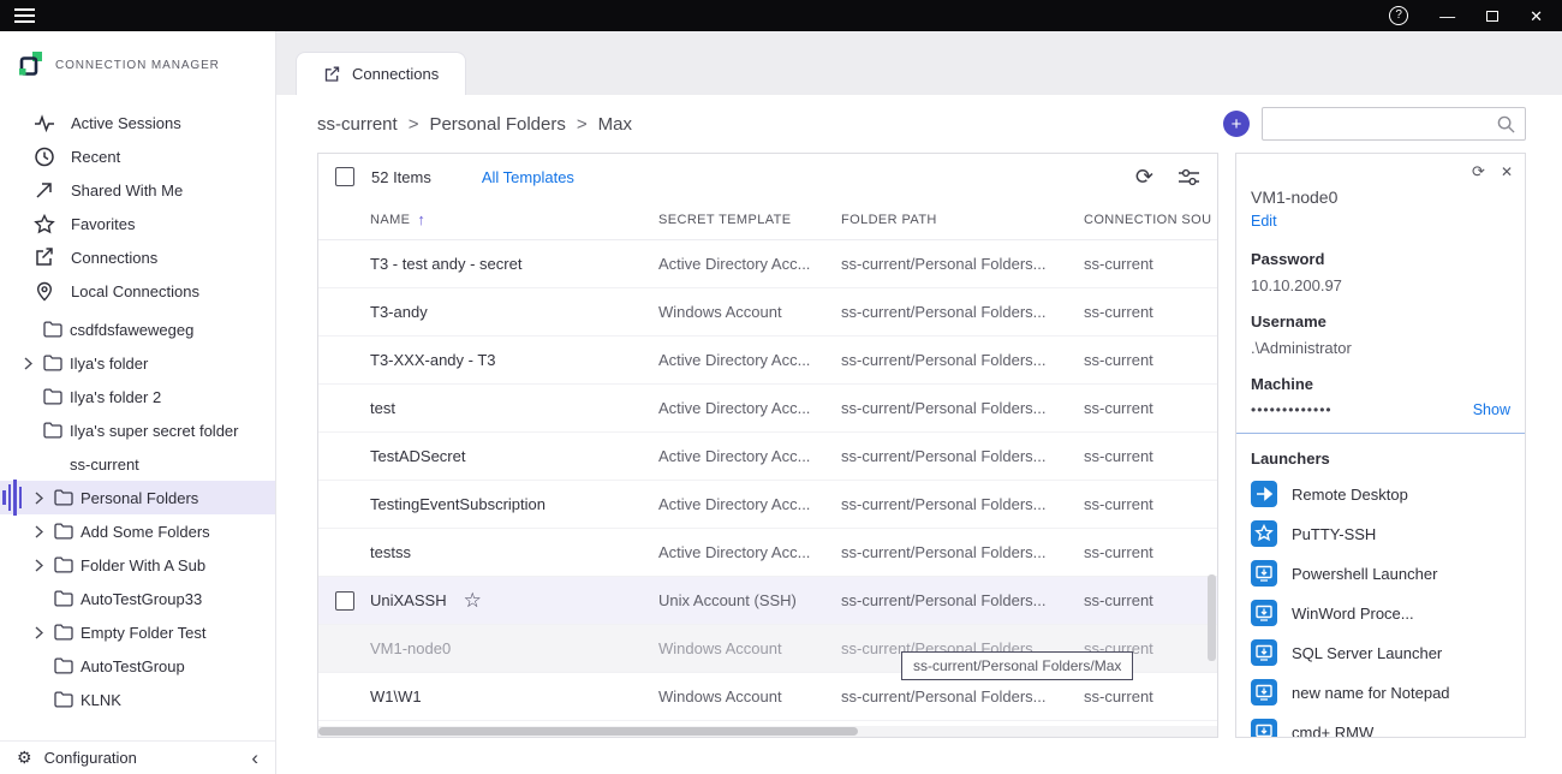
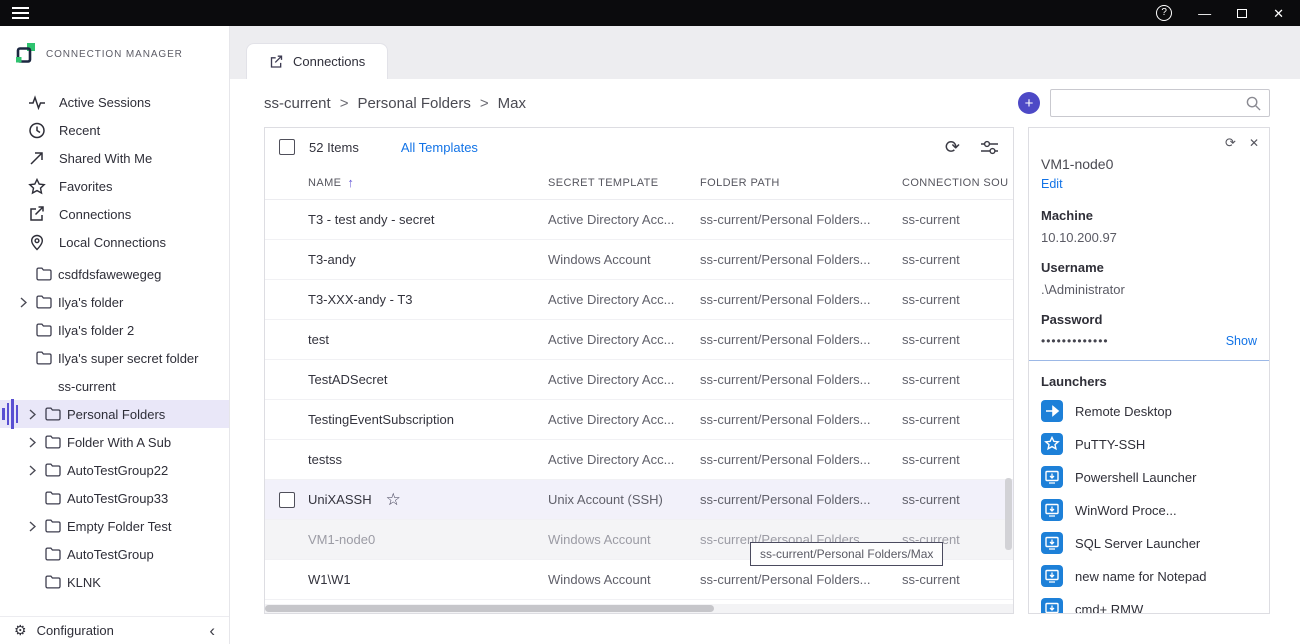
  ?
  —
  ✕
  CONNECTION MANAGER
  Active Sessions
  Recent
  Shared With Me
  Favorites
  Connections
  Local Connections
  csdfdsfawewegeg
  Ilya's folder
  Ilya's folder 2
  Ilya's super secret folder
  ss-current
  Personal Folders
- Add Some Folders
  Folder With A Sub
+ AutoTestGroup22
  AutoTestGroup33
  Empty Folder Test
  AutoTestGroup
  KLNK
  ⚙
  Configuration
  ‹
  Connections
  ss-current
  >
  Personal Folders
  >
  Max
  +
  52 Items
  All Templates
  ⟳
  NAME
  ↑
  SECRET TEMPLATE
  FOLDER PATH
  CONNECTION SOU
  T3 - test andy - secret
  Active Directory Acc...
  ss-current/Personal Folders...
  ss-current
  T3-andy
  Windows Account
  ss-current/Personal Folders...
  ss-current
  T3-XXX-andy - T3
  Active Directory Acc...
  ss-current/Personal Folders...
  ss-current
  test
  Active Directory Acc...
  ss-current/Personal Folders...
  ss-current
  TestADSecret
  Active Directory Acc...
  ss-current/Personal Folders...
  ss-current
  TestingEventSubscription
  Active Directory Acc...
  ss-current/Personal Folders...
  ss-current
  testss
  Active Directory Acc...
  ss-current/Personal Folders...
  ss-current
  UniXASSH
  ☆
  Unix Account (SSH)
  ss-current/Personal Folders...
  ss-current
  VM1-node0
  Windows Account
  ss-current/Personal Folders...
  ss-current
  W1\W1
  Windows Account
  ss-current/Personal Folders...
  ss-current
  ⟳
  ✕
  VM1-node0
  Edit
- Password
+ Machine
  10.10.200.97
  Username
  .\Administrator
- Machine
+ Password
  •••••••••••••
  Show
  Launchers
  Remote Desktop
  PuTTY-SSH
  Powershell Launcher
  WinWord Proce...
  SQL Server Launcher
  new name for Notepad
  cmd+ RMW
  ss-current/Personal Folders/Max
